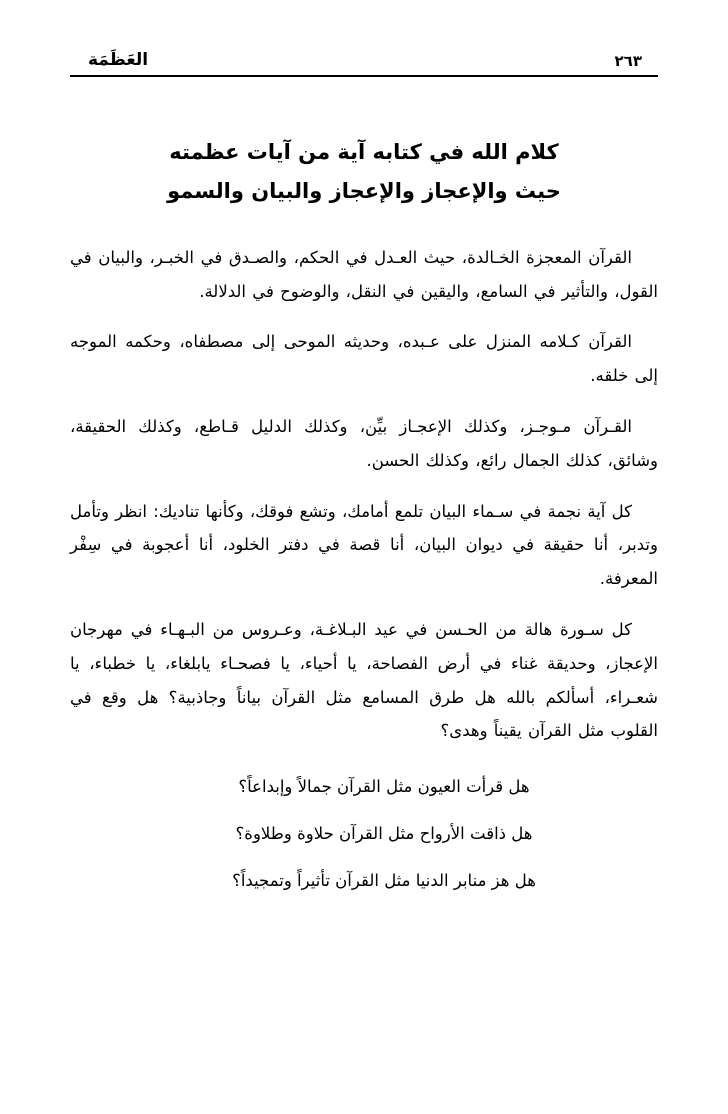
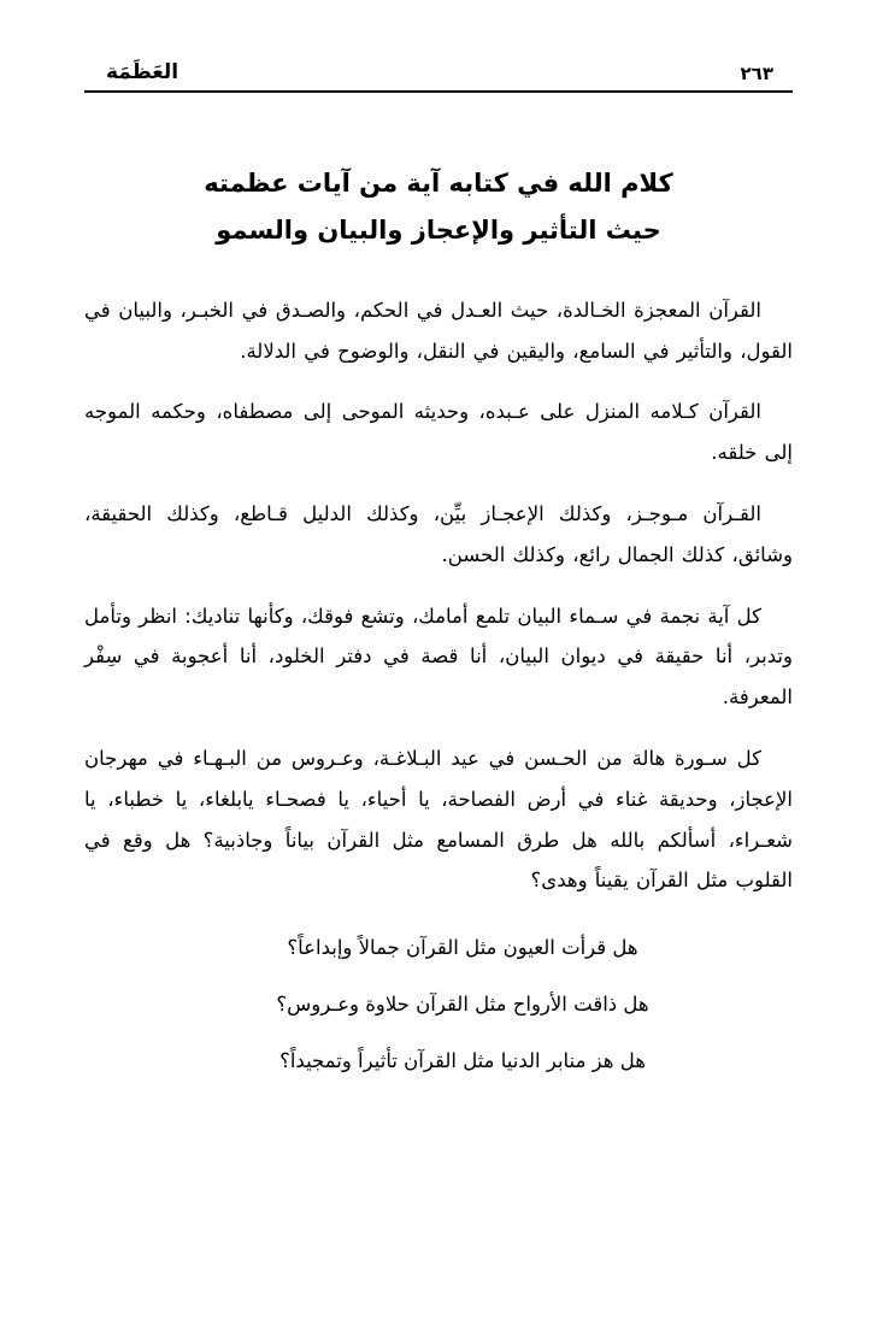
  العَظَمَة
  ٢٦٣
  كلام الله في كتابه آية من آيات عظمته
- حيث والإعجاز والإعجاز والبيان والسمو
+ حيث التأثير والإعجاز والبيان والسمو
  القرآن المعجزة الخـالدة، حيث العـدل في الحكم، والصـدق في الخبـر، والبيان في القول، والتأثير في السامع، واليقين في النقل، والوضوح في الدلالة.
  القرآن كـلامه المنزل على عـبده، وحديثه الموحى إلى مصطفاه، وحكمه الموجه إلى خلقه.
  القـرآن مـوجـز، وكذلك الإعجـاز بيِّن، وكذلك الدليل قـاطع، وكذلك الحقيقة، وشائق، كذلك الجمال رائع، وكذلك الحسن.
  كل آية نجمة في سـماء البيان تلمع أمامك، وتشع فوقك، وكأنها تناديك: انظر وتأمل وتدبر، أنا حقيقة في ديوان البيان، أنا قصة في دفتر الخلود، أنا أعجوبة في سِفْر المعرفة.
  كل سـورة هالة من الحـسن في عيد البـلاغـة، وعـروس من البـهـاء في مهرجان الإعجاز، وحديقة غناء في أرض الفصاحة، يا أحياء، يا فصحـاء يابلغاء، يا خطباء، يا شعـراء، أسألكم بالله هل طرق المسامع مثل القرآن بياناً وجاذبية؟ هل وقع في القلوب مثل القرآن يقيناً وهدى؟
  هل قرأت العيون مثل القرآن جمالاً وإبداعاً؟
- هل ذاقت الأرواح مثل القرآن حلاوة وطلاوة؟
+ هل ذاقت الأرواح مثل القرآن حلاوة وعـروس؟
  هل هز منابر الدنيا مثل القرآن تأثيراً وتمجيداً؟
